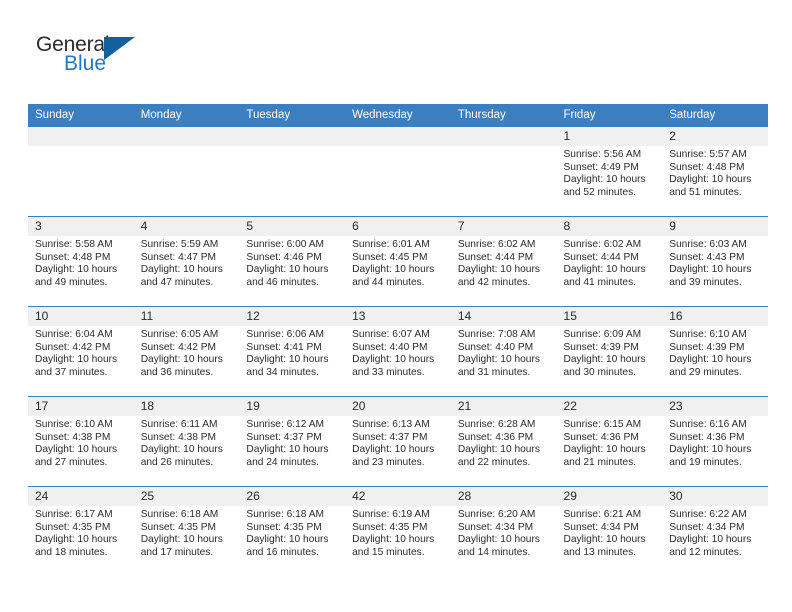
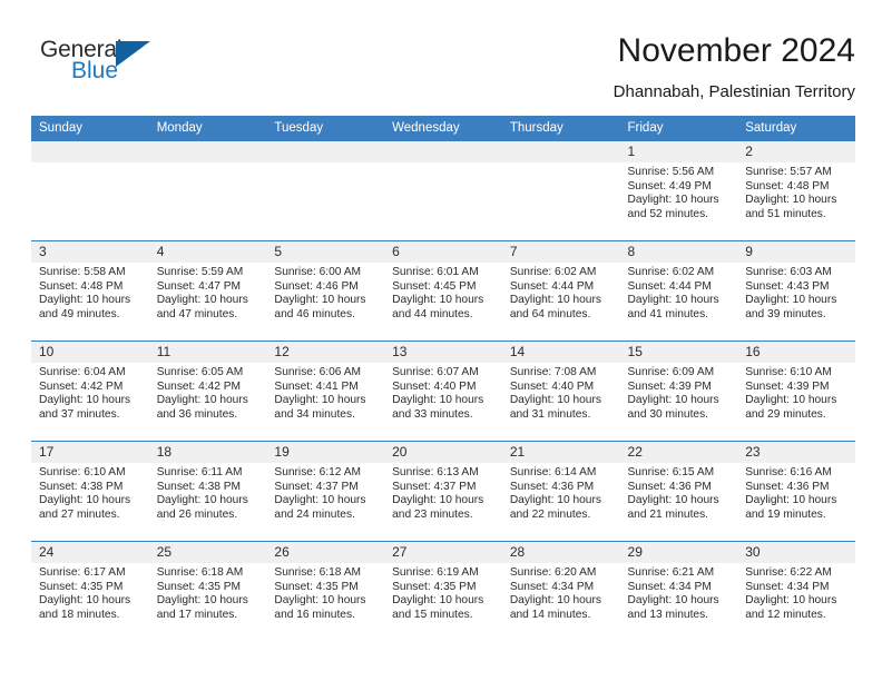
  General
  Blue
+ November 2024
+ Dhannabah, Palestinian Territory
  Sunday	Monday	Tuesday	Wednesday	Thursday	Friday	Saturday
  					1Sunrise: 5:56 AMSunset: 4:49 PMDaylight: 10 hoursand 52 minutes.	2Sunrise: 5:57 AMSunset: 4:48 PMDaylight: 10 hoursand 51 minutes.
- 3Sunrise: 5:58 AMSunset: 4:48 PMDaylight: 10 hoursand 49 minutes.	4Sunrise: 5:59 AMSunset: 4:47 PMDaylight: 10 hoursand 47 minutes.	5Sunrise: 6:00 AMSunset: 4:46 PMDaylight: 10 hoursand 46 minutes.	6Sunrise: 6:01 AMSunset: 4:45 PMDaylight: 10 hoursand 44 minutes.	7Sunrise: 6:02 AMSunset: 4:44 PMDaylight: 10 hoursand 42 minutes.	8Sunrise: 6:02 AMSunset: 4:44 PMDaylight: 10 hoursand 41 minutes.	9Sunrise: 6:03 AMSunset: 4:43 PMDaylight: 10 hoursand 39 minutes.
+ 3Sunrise: 5:58 AMSunset: 4:48 PMDaylight: 10 hoursand 49 minutes.	4Sunrise: 5:59 AMSunset: 4:47 PMDaylight: 10 hoursand 47 minutes.	5Sunrise: 6:00 AMSunset: 4:46 PMDaylight: 10 hoursand 46 minutes.	6Sunrise: 6:01 AMSunset: 4:45 PMDaylight: 10 hoursand 44 minutes.	7Sunrise: 6:02 AMSunset: 4:44 PMDaylight: 10 hoursand 64 minutes.	8Sunrise: 6:02 AMSunset: 4:44 PMDaylight: 10 hoursand 41 minutes.	9Sunrise: 6:03 AMSunset: 4:43 PMDaylight: 10 hoursand 39 minutes.
  10Sunrise: 6:04 AMSunset: 4:42 PMDaylight: 10 hoursand 37 minutes.	11Sunrise: 6:05 AMSunset: 4:42 PMDaylight: 10 hoursand 36 minutes.	12Sunrise: 6:06 AMSunset: 4:41 PMDaylight: 10 hoursand 34 minutes.	13Sunrise: 6:07 AMSunset: 4:40 PMDaylight: 10 hoursand 33 minutes.	14Sunrise: 7:08 AMSunset: 4:40 PMDaylight: 10 hoursand 31 minutes.	15Sunrise: 6:09 AMSunset: 4:39 PMDaylight: 10 hoursand 30 minutes.	16Sunrise: 6:10 AMSunset: 4:39 PMDaylight: 10 hoursand 29 minutes.
- 17Sunrise: 6:10 AMSunset: 4:38 PMDaylight: 10 hoursand 27 minutes.	18Sunrise: 6:11 AMSunset: 4:38 PMDaylight: 10 hoursand 26 minutes.	19Sunrise: 6:12 AMSunset: 4:37 PMDaylight: 10 hoursand 24 minutes.	20Sunrise: 6:13 AMSunset: 4:37 PMDaylight: 10 hoursand 23 minutes.	21Sunrise: 6:28 AMSunset: 4:36 PMDaylight: 10 hoursand 22 minutes.	22Sunrise: 6:15 AMSunset: 4:36 PMDaylight: 10 hoursand 21 minutes.	23Sunrise: 6:16 AMSunset: 4:36 PMDaylight: 10 hoursand 19 minutes.
+ 17Sunrise: 6:10 AMSunset: 4:38 PMDaylight: 10 hoursand 27 minutes.	18Sunrise: 6:11 AMSunset: 4:38 PMDaylight: 10 hoursand 26 minutes.	19Sunrise: 6:12 AMSunset: 4:37 PMDaylight: 10 hoursand 24 minutes.	20Sunrise: 6:13 AMSunset: 4:37 PMDaylight: 10 hoursand 23 minutes.	21Sunrise: 6:14 AMSunset: 4:36 PMDaylight: 10 hoursand 22 minutes.	22Sunrise: 6:15 AMSunset: 4:36 PMDaylight: 10 hoursand 21 minutes.	23Sunrise: 6:16 AMSunset: 4:36 PMDaylight: 10 hoursand 19 minutes.
- 24Sunrise: 6:17 AMSunset: 4:35 PMDaylight: 10 hoursand 18 minutes.	25Sunrise: 6:18 AMSunset: 4:35 PMDaylight: 10 hoursand 17 minutes.	26Sunrise: 6:18 AMSunset: 4:35 PMDaylight: 10 hoursand 16 minutes.	42Sunrise: 6:19 AMSunset: 4:35 PMDaylight: 10 hoursand 15 minutes.	28Sunrise: 6:20 AMSunset: 4:34 PMDaylight: 10 hoursand 14 minutes.	29Sunrise: 6:21 AMSunset: 4:34 PMDaylight: 10 hoursand 13 minutes.	30Sunrise: 6:22 AMSunset: 4:34 PMDaylight: 10 hoursand 12 minutes.
+ 24Sunrise: 6:17 AMSunset: 4:35 PMDaylight: 10 hoursand 18 minutes.	25Sunrise: 6:18 AMSunset: 4:35 PMDaylight: 10 hoursand 17 minutes.	26Sunrise: 6:18 AMSunset: 4:35 PMDaylight: 10 hoursand 16 minutes.	27Sunrise: 6:19 AMSunset: 4:35 PMDaylight: 10 hoursand 15 minutes.	28Sunrise: 6:20 AMSunset: 4:34 PMDaylight: 10 hoursand 14 minutes.	29Sunrise: 6:21 AMSunset: 4:34 PMDaylight: 10 hoursand 13 minutes.	30Sunrise: 6:22 AMSunset: 4:34 PMDaylight: 10 hoursand 12 minutes.
